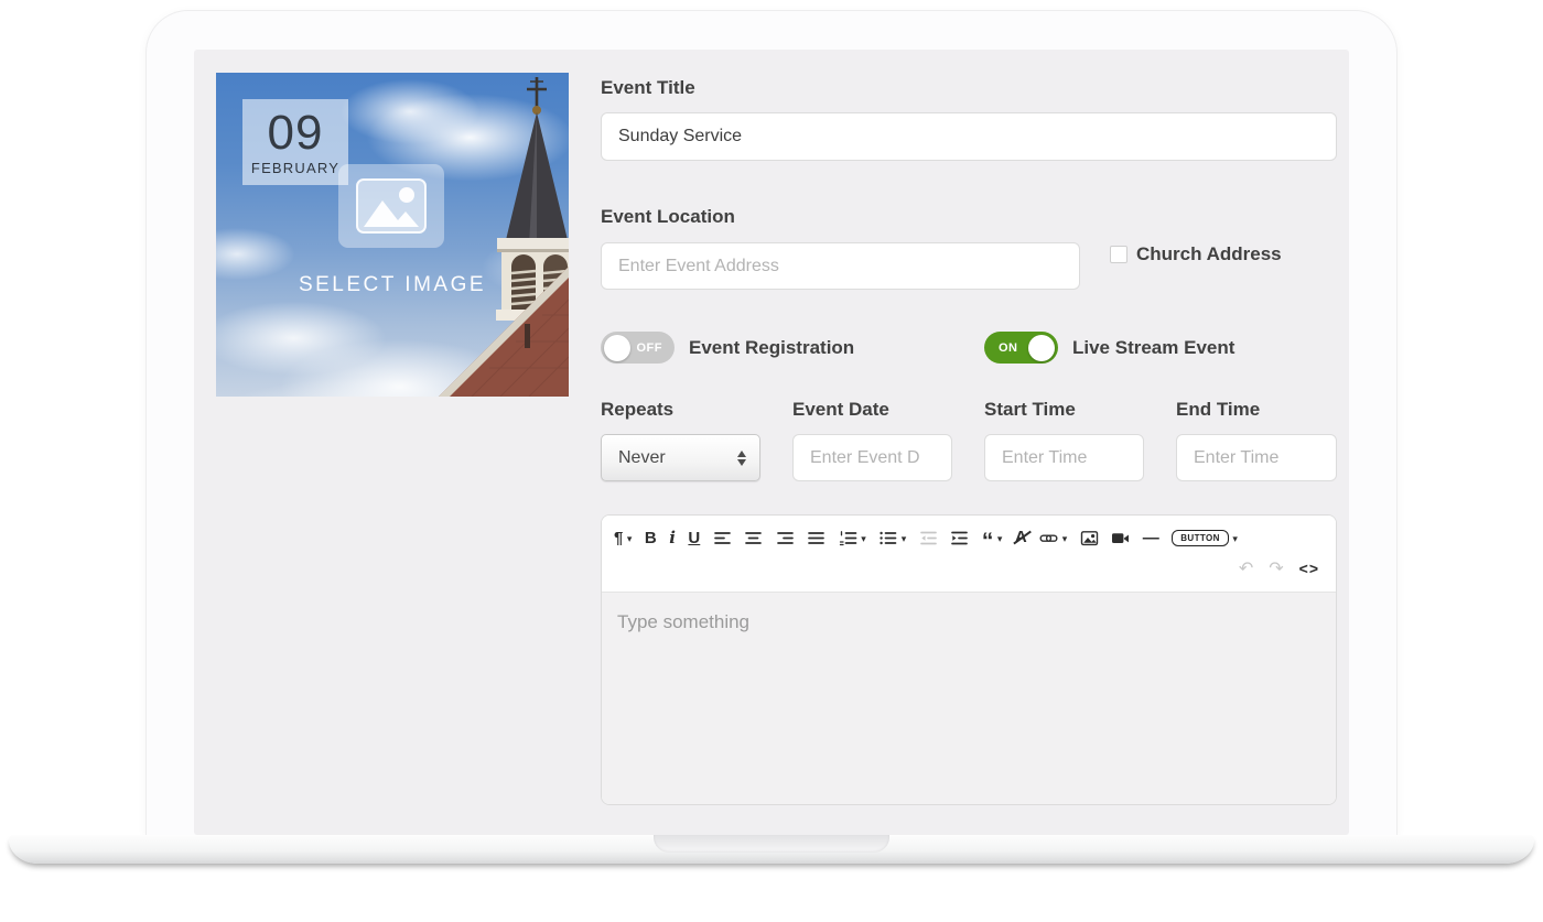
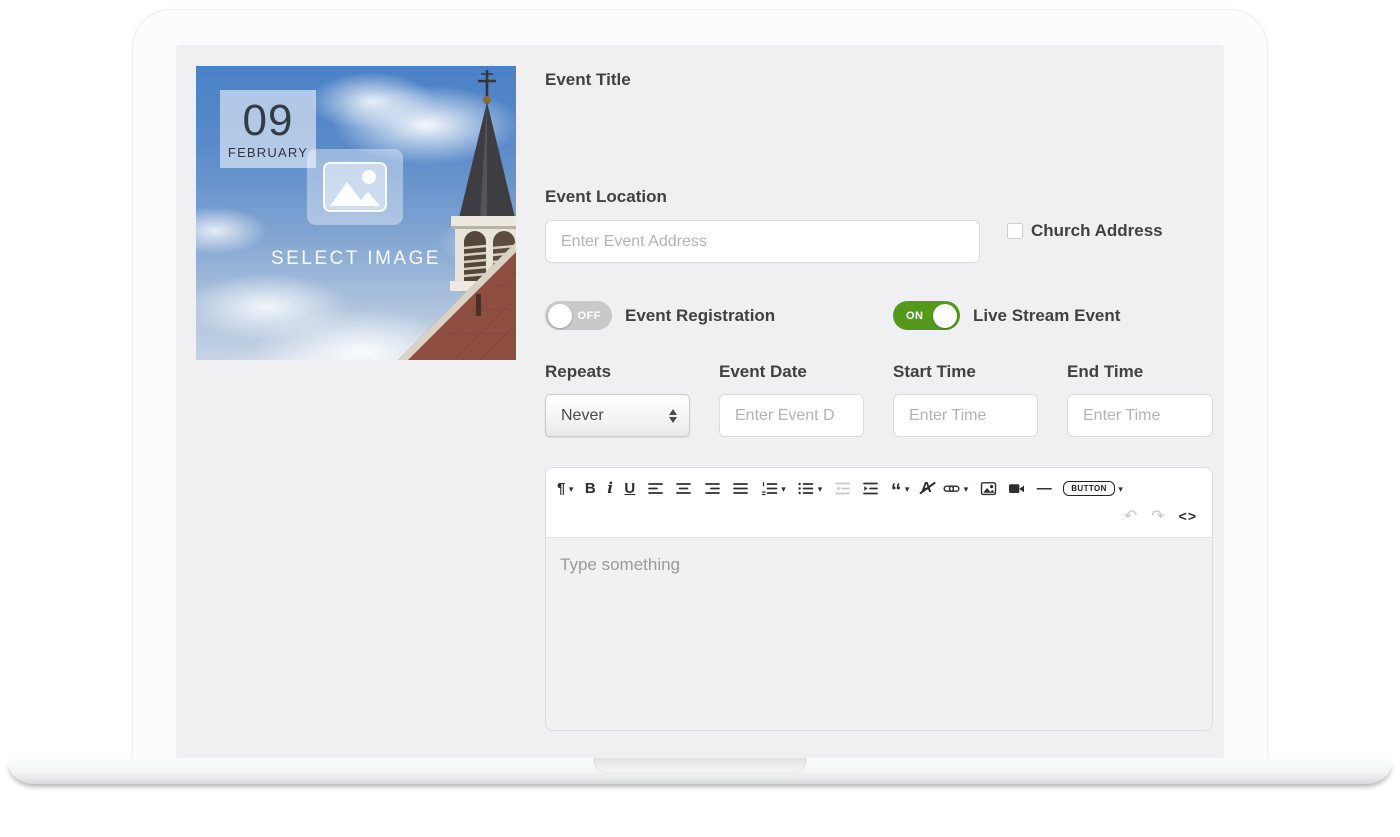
  09
  FEBRUARY
  SELECT IMAGE
  Event Title
- Sunday Service
  Event Location
  Enter Event Address
  Church Address
  OFF
  Event Registration
  ON
  Live Stream Event
  Repeats
  Event Date
  Start Time
  End Time
  Never
  Enter Event D
  Enter Time
  Enter Time
  ¶
  ▾
  B
  i
  U
  ▾
  ▾
  “
  ▾
  ▾
  —
  BUTTON
  ▾
  ↶
  ↷
  <>
  Type something
